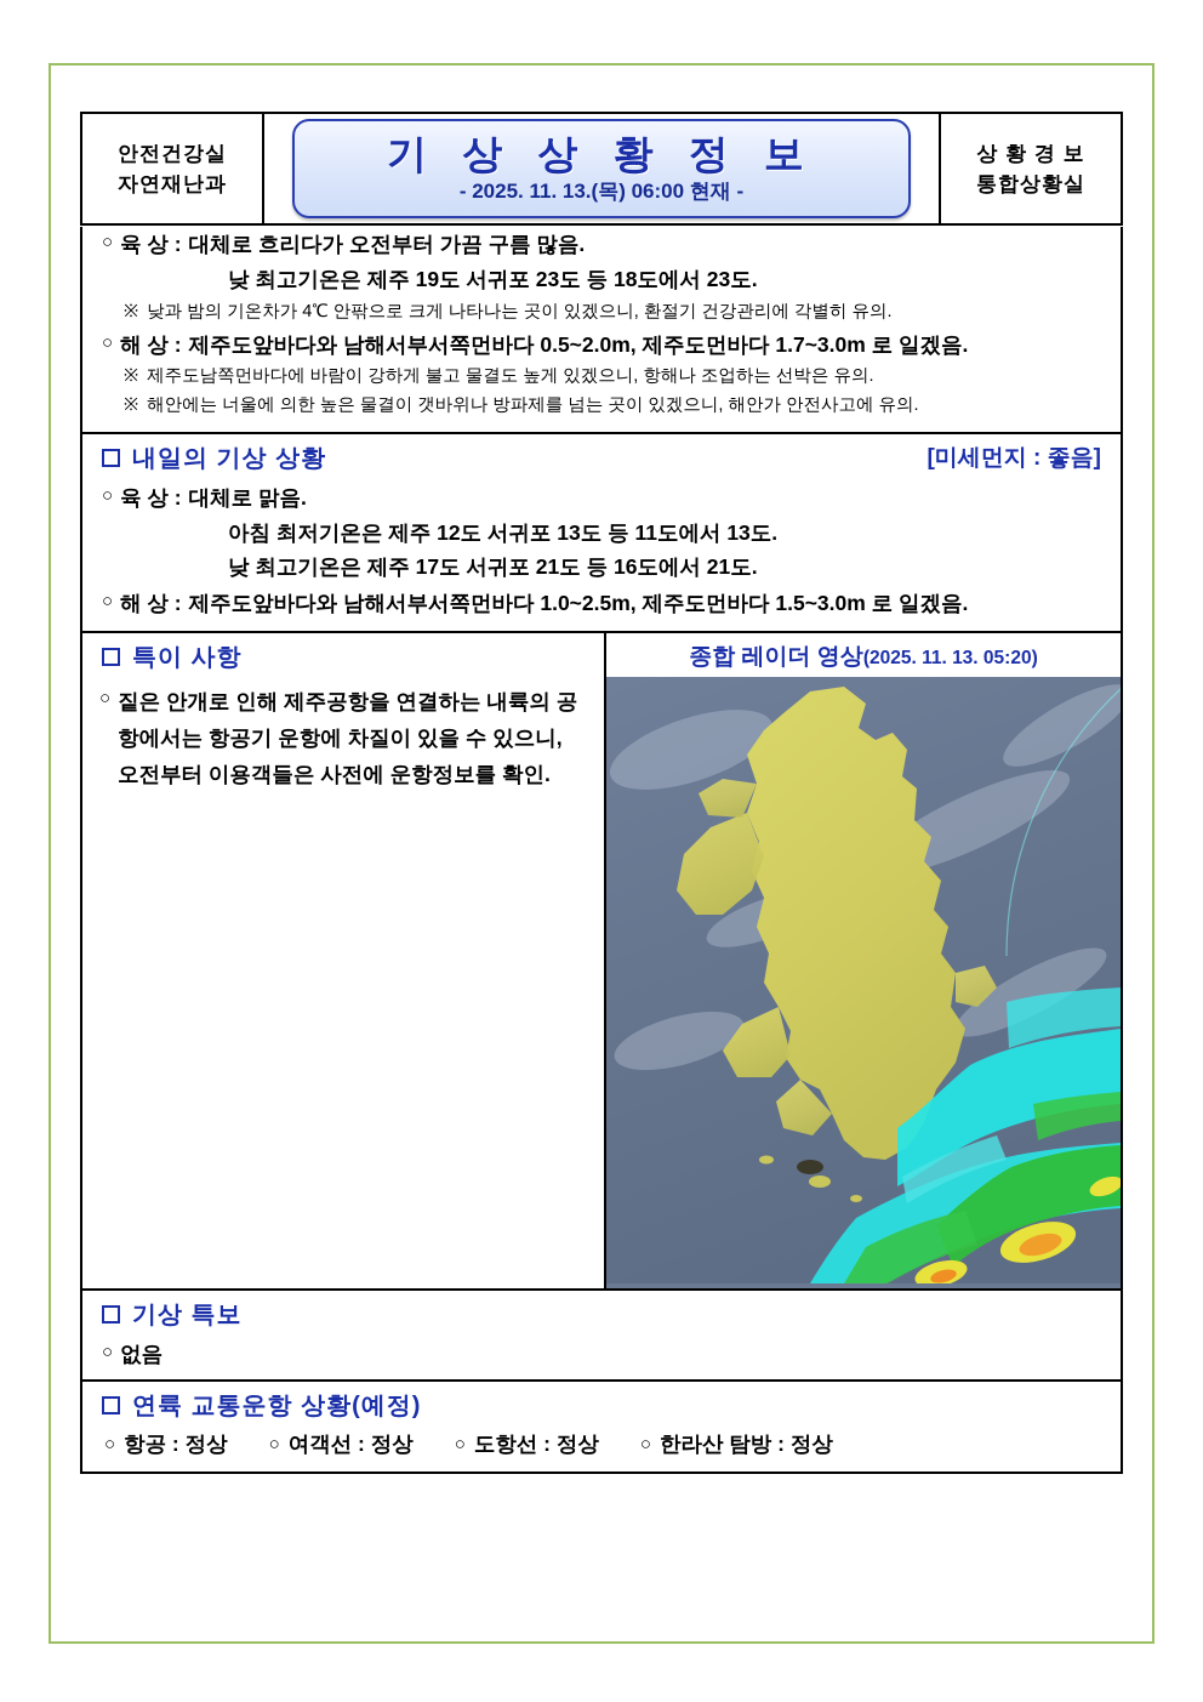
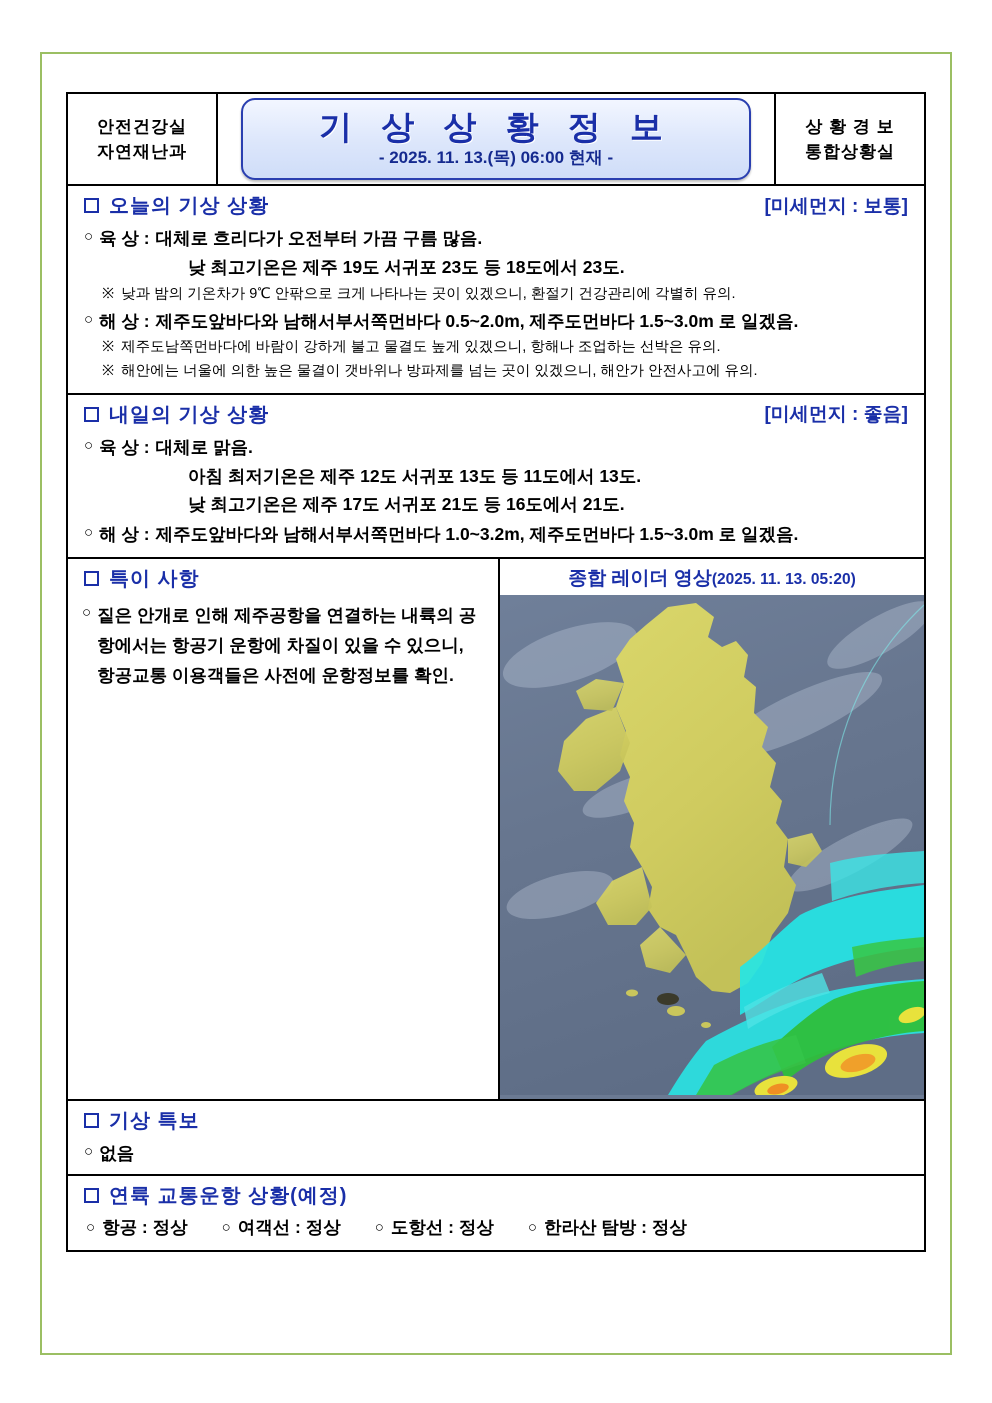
  안전건강실
  자연재난과
  기 상 상 황 정 보
  - 2025. 11. 13.(목) 06:00 현재 -
  상 황 경 보
  통합상황실
+ 오늘의 기상 상황
+ [미세먼지 : 보통]
  ○
  육 상 :
  대체로 흐리다가 오전부터 가끔 구름 많음.
  낮 최고기온은 제주 19도 서귀포 23도 등 18도에서 23도.
  ※
- 낮과 밤의 기온차가 4℃ 안팎으로 크게 나타나는 곳이 있겠으니, 환절기 건강관리에 각별히 유의.
+ 낮과 밤의 기온차가 9℃ 안팎으로 크게 나타나는 곳이 있겠으니, 환절기 건강관리에 각별히 유의.
  ○
  해 상 :
- 제주도앞바다와 남해서부서쪽먼바다 0.5~2.0m, 제주도먼바다 1.7~3.0m 로 일겠음.
+ 제주도앞바다와 남해서부서쪽먼바다 0.5~2.0m, 제주도먼바다 1.5~3.0m 로 일겠음.
  ※
  제주도남쪽먼바다에 바람이 강하게 불고 물결도 높게 있겠으니, 항해나 조업하는 선박은 유의.
  ※
  해안에는 너울에 의한 높은 물결이 갯바위나 방파제를 넘는 곳이 있겠으니, 해안가 안전사고에 유의.
  내일의 기상 상황
  [미세먼지 : 좋음]
  ○
  육 상 :
  대체로 맑음.
  아침 최저기온은 제주 12도 서귀포 13도 등 11도에서 13도.
  낮 최고기온은 제주 17도 서귀포 21도 등 16도에서 21도.
  ○
  해 상 :
- 제주도앞바다와 남해서부서쪽먼바다 1.0~2.5m, 제주도먼바다 1.5~3.0m 로 일겠음.
+ 제주도앞바다와 남해서부서쪽먼바다 1.0~3.2m, 제주도먼바다 1.5~3.0m 로 일겠음.
  특이 사항
  ○
- 짙은 안개로 인해 제주공항을 연결하는 내륙의 공항에서는 항공기 운항에 차질이 있을 수 있으니, 오전부터 이용객들은 사전에 운항정보를 확인.
+ 짙은 안개로 인해 제주공항을 연결하는 내륙의 공항에서는 항공기 운항에 차질이 있을 수 있으니, 항공교통 이용객들은 사전에 운항정보를 확인.
  종합 레이더 영상(2025. 11. 13. 05:20)
  기상 특보
  ○
  없음
  연륙 교통운항 상황(예정)
  ○
  항공 : 정상
  ○
  여객선 : 정상
  ○
  도항선 : 정상
  ○
  한라산 탐방 : 정상
